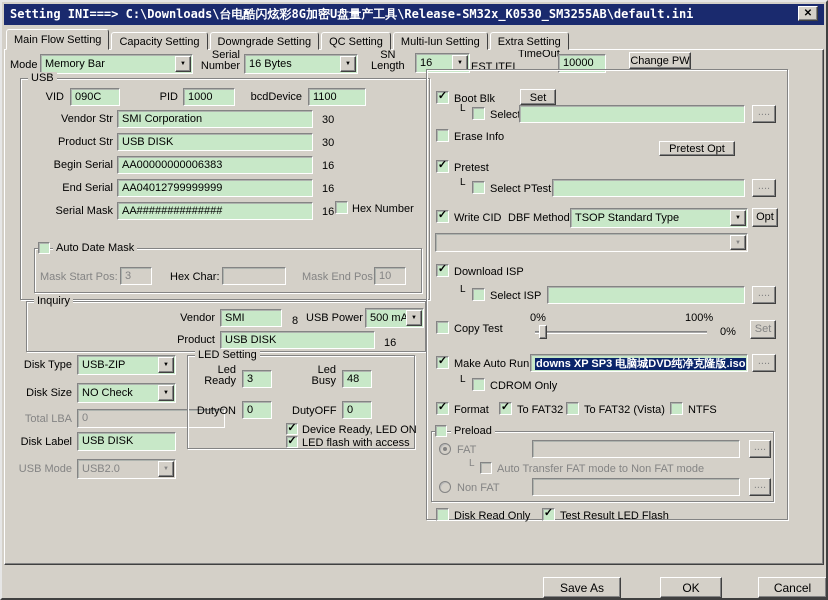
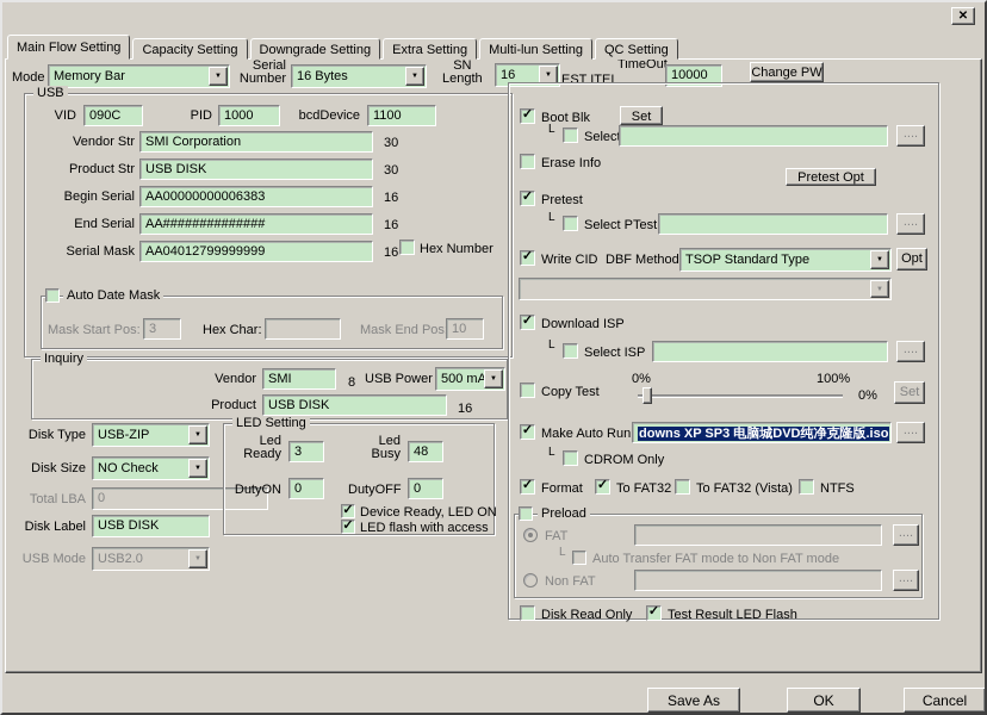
- Setting INI===> C:\Downloads\台电酷闪炫彩8G加密U盘量产工具\Release-SM32x_K0530_SM3255AB\default.ini
  ✕
  Main Flow Setting
  Capacity Setting
  Downgrade Setting
- QC Setting
+ Extra Setting
  Multi-lun Setting
- Extra Setting
+ QC Setting
  Mode
  Memory Bar
  Serial
  Number
  16 Bytes
  SN
  Length
  16
  EST ITEI
  TimeOu
  10000
  Change PW
  USB
  VID
  090C
  PID
  1000
  bcdDevice
  1100
  Vendor Str
  SMI Corporation
  30
  Product Str
  USB DISK
  30
  Begin Serial
  AA00000000006383
  16
  End Serial
- AA04012799999999
+ AA##############
  16
  Serial Mask
- AA##############
+ AA04012799999999
  16
  Hex Number
  Auto Date Mask
  Mask Start Pos:
  3
  Hex Char:
  Mask End Pos
  10
  Inquiry
  Vendor
  SMI
  8
  Product
  USB DISK
  16
  USB Power
  500 mA
  Disk Type
  USB-ZIP
  Disk Size
  NO Check
  Total LBA
  0
  Disk Label
  USB DISK
  USB Mode
  USB2.0
  LED Setting
  Led
  Ready
  3
  Led
  Busy
  48
  DutyON
  0
  DutyOFF
  0
  ✓
  Device Ready, LED ON
  ✓
  LED flash with access
  ✓
  Boot Blk
  Set
  L
  Selec
  ....
  Erase Info
  Pretest Opt
  ✓
  Pretest
  L
  Select PTest
  ....
  ✓
  Write CID
  DBF Method
  TSOP Standard Type
  Opt
  ✓
  Download ISP
  L
  Select ISP
  ....
  Copy Test
  0%
  100%
  0%
  Set
  ✓
  Make Auto Run
  downs XP SP3 电脑城DVD纯净克隆版.iso
  ....
  L
  CDROM Only
  ✓
  Format
  ✓
  To FAT32
  To FAT32 (Vista)
  NTFS
  Preload
  FAT
  ....
  L
  Auto Transfer FAT mode to Non FAT mode
  Non FAT
  ....
  Disk Read Only
  ✓
  Test Result LED Flash
  Save As
  OK
  Cancel
